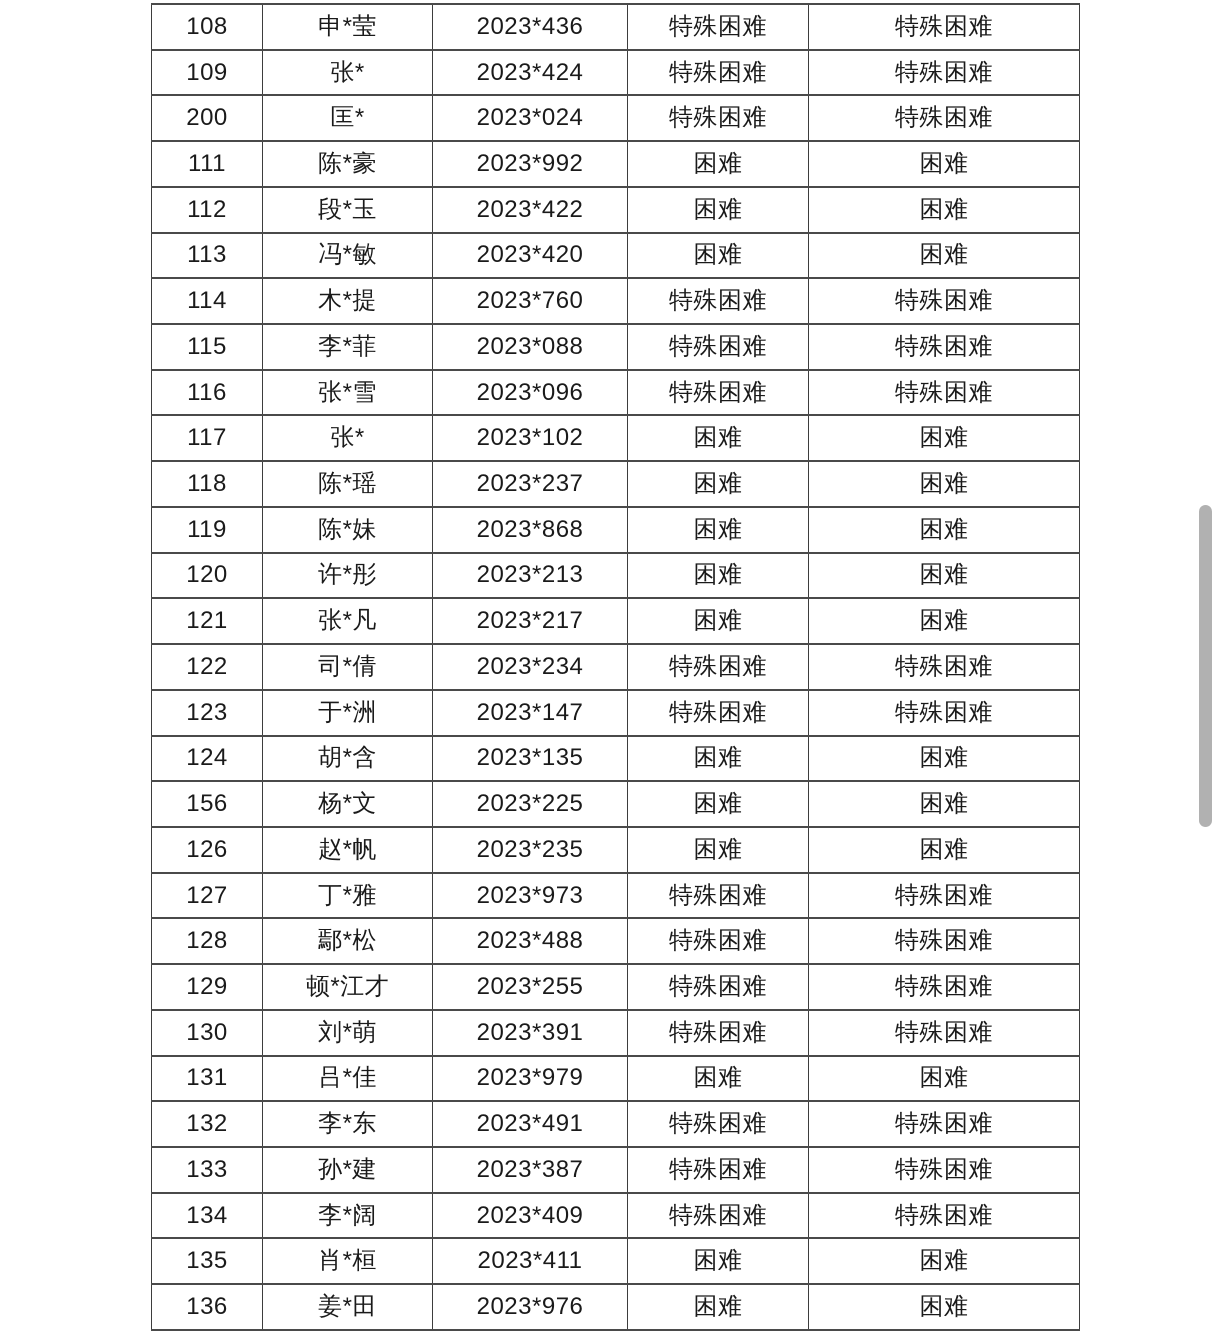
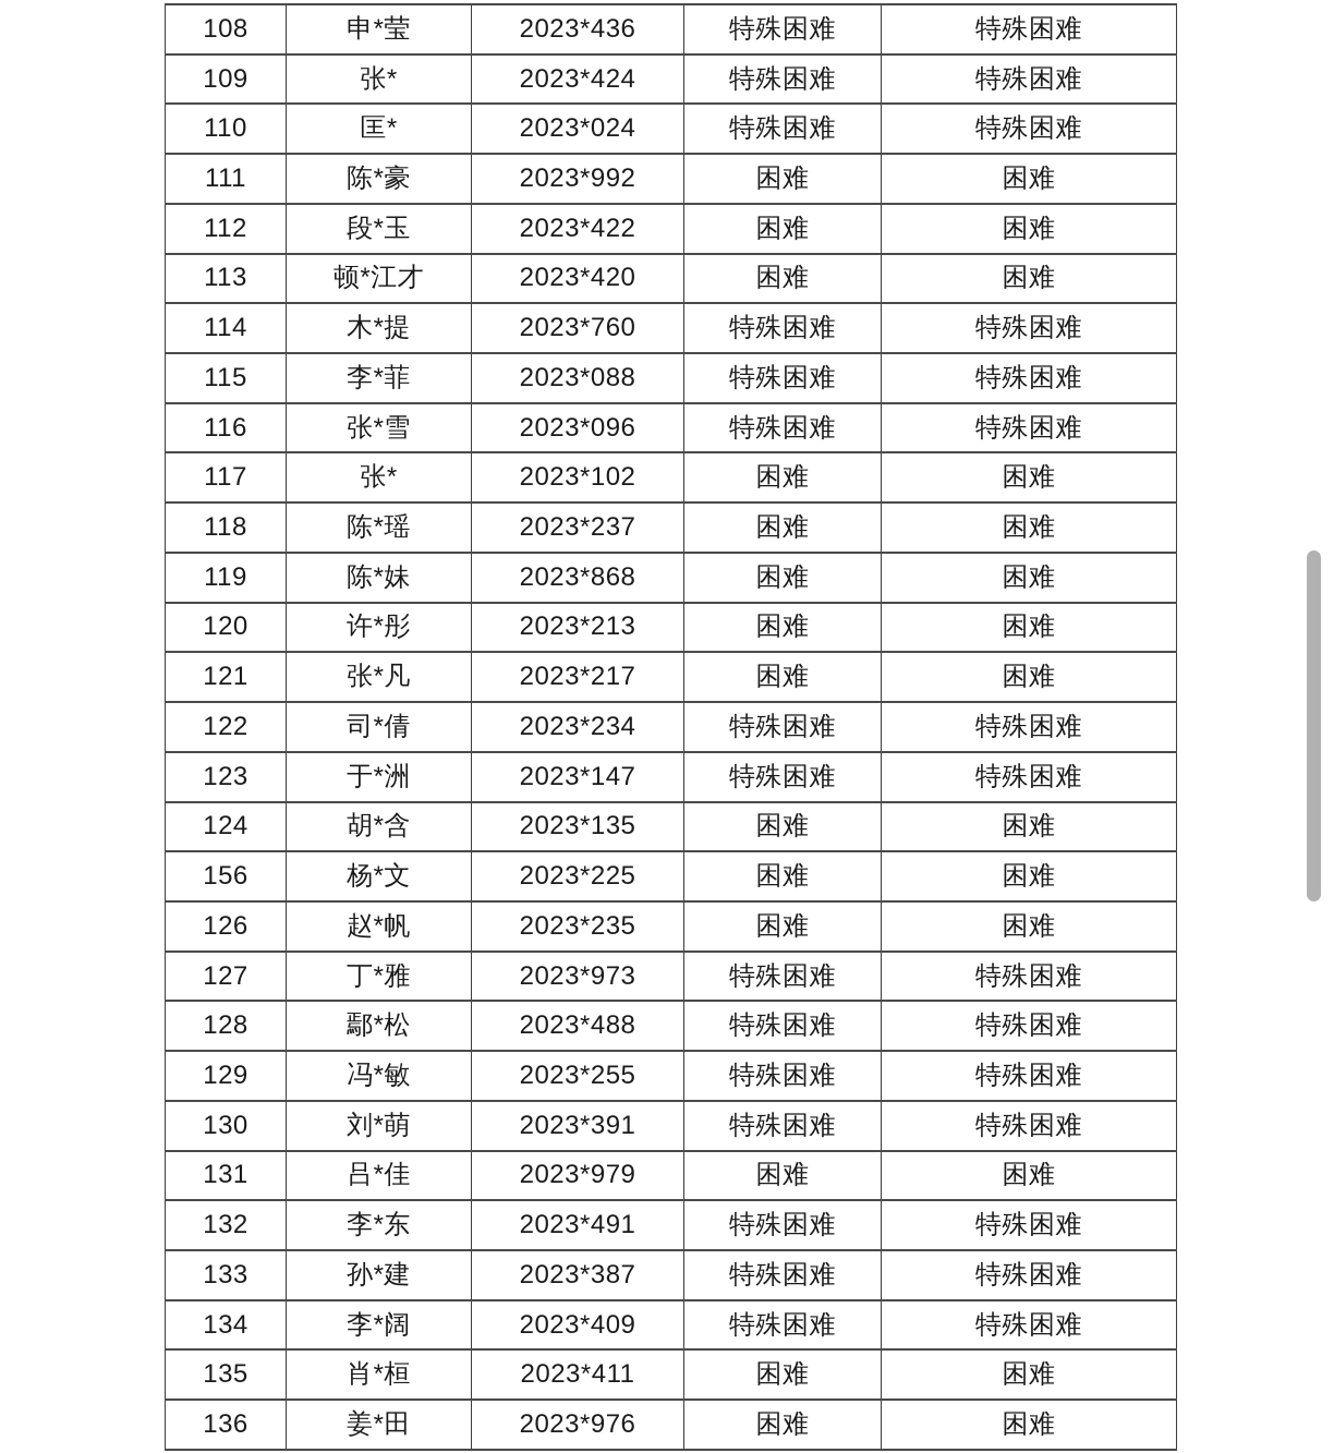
  108	申*莹	2023*436	特殊困难	特殊困难
  109	张*	2023*424	特殊困难	特殊困难
- 200	匡*	2023*024	特殊困难	特殊困难
+ 110	匡*	2023*024	特殊困难	特殊困难
  111	陈*豪	2023*992	困难	困难
  112	段*玉	2023*422	困难	困难
- 113	冯*敏	2023*420	困难	困难
+ 113	顿*江才	2023*420	困难	困难
  114	木*提	2023*760	特殊困难	特殊困难
  115	李*菲	2023*088	特殊困难	特殊困难
  116	张*雪	2023*096	特殊困难	特殊困难
  117	张*	2023*102	困难	困难
  118	陈*瑶	2023*237	困难	困难
  119	陈*妹	2023*868	困难	困难
  120	许*彤	2023*213	困难	困难
  121	张*凡	2023*217	困难	困难
  122	司*倩	2023*234	特殊困难	特殊困难
  123	于*洲	2023*147	特殊困难	特殊困难
  124	胡*含	2023*135	困难	困难
  156	杨*文	2023*225	困难	困难
  126	赵*帆	2023*235	困难	困难
  127	丁*雅	2023*973	特殊困难	特殊困难
  128	鄢*松	2023*488	特殊困难	特殊困难
- 129	顿*江才	2023*255	特殊困难	特殊困难
+ 129	冯*敏	2023*255	特殊困难	特殊困难
  130	刘*萌	2023*391	特殊困难	特殊困难
  131	吕*佳	2023*979	困难	困难
  132	李*东	2023*491	特殊困难	特殊困难
  133	孙*建	2023*387	特殊困难	特殊困难
  134	李*阔	2023*409	特殊困难	特殊困难
  135	肖*桓	2023*411	困难	困难
  136	姜*田	2023*976	困难	困难
